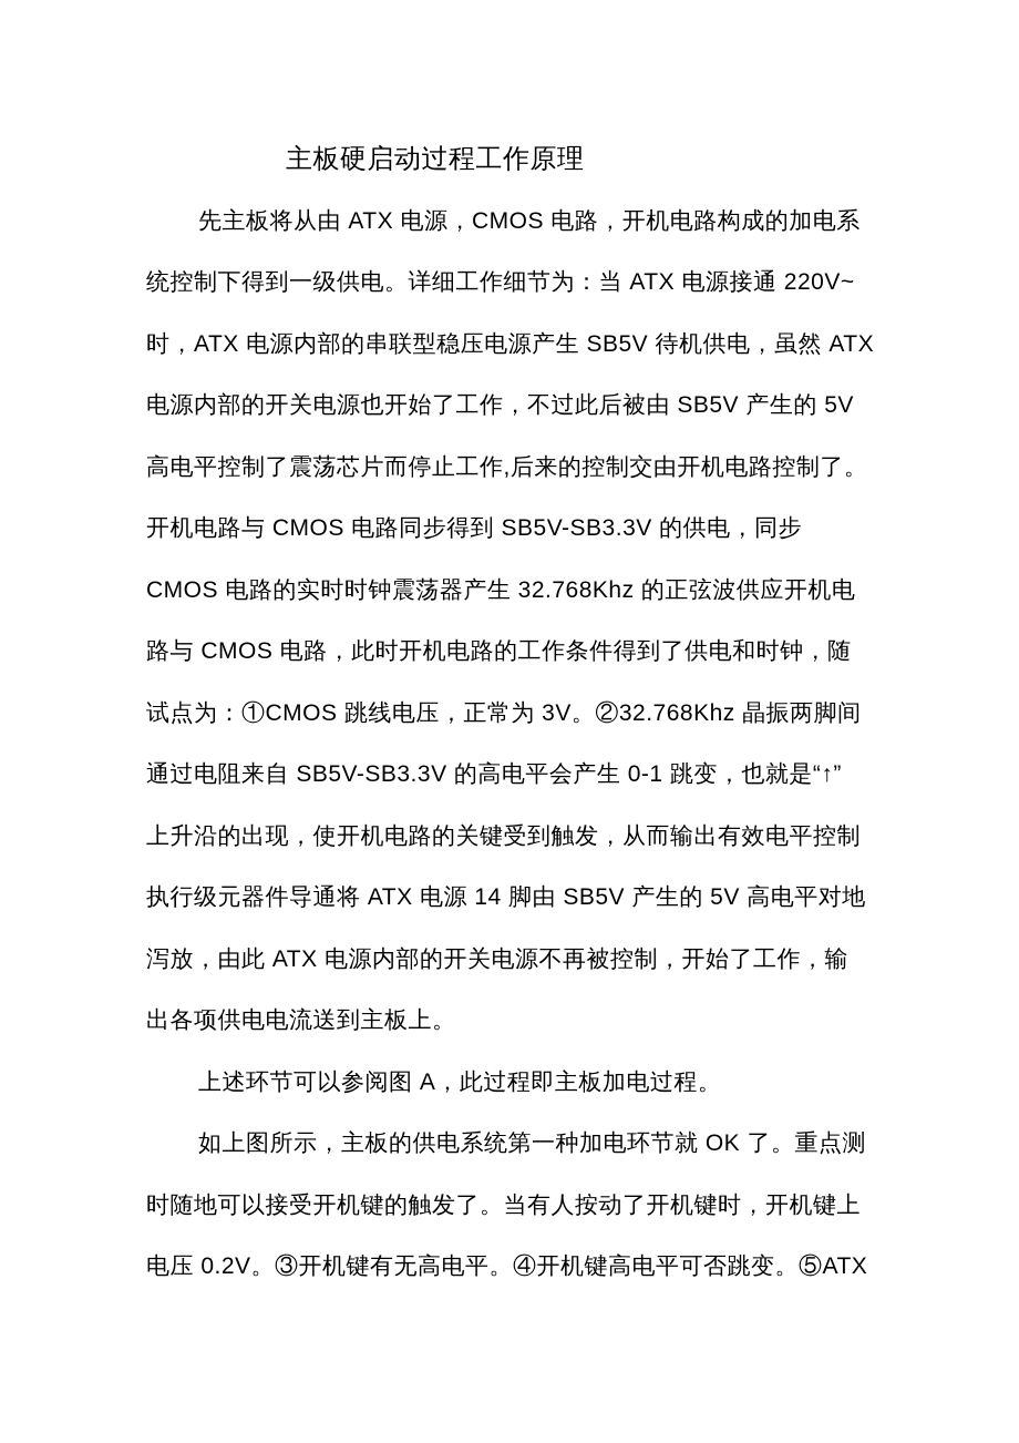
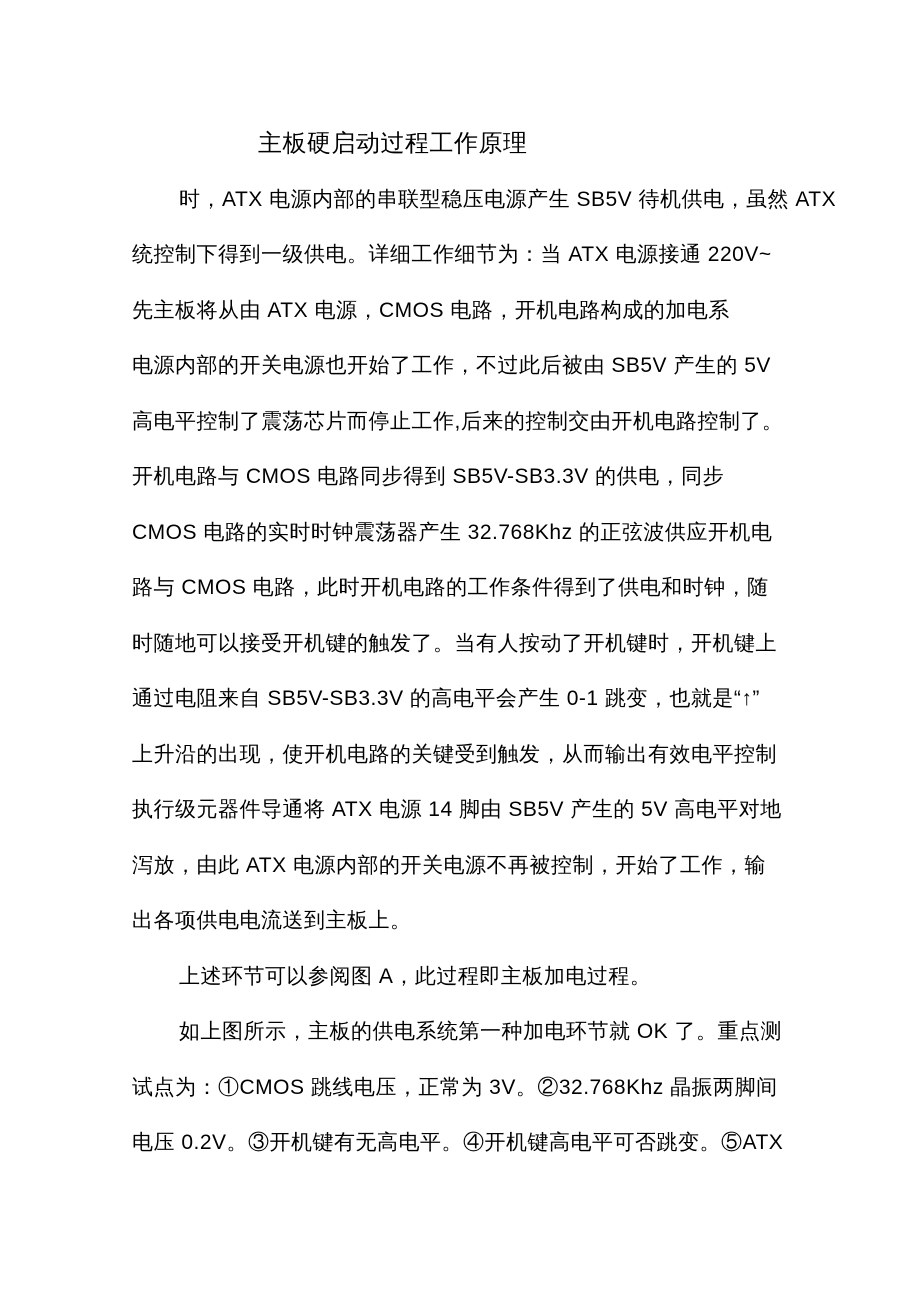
  主板硬启动过程工作原理
- 先主板将从由 ATX 电源，CMOS 电路，开机电路构成的加电系
+ 时，ATX 电源内部的串联型稳压电源产生 SB5V 待机供电，虽然 ATX
  统控制下得到一级供电。详细工作细节为：当 ATX 电源接通 220V~
- 时，ATX 电源内部的串联型稳压电源产生 SB5V 待机供电，虽然 ATX
+ 先主板将从由 ATX 电源，CMOS 电路，开机电路构成的加电系
  电源内部的开关电源也开始了工作，不过此后被由 SB5V 产生的 5V
  高电平控制了震荡芯片而停止工作,后来的控制交由开机电路控制了。
  开机电路与 CMOS 电路同步得到 SB5V-SB3.3V 的供电，同步
  CMOS 电路的实时时钟震荡器产生 32.768Khz 的正弦波供应开机电
  路与 CMOS 电路，此时开机电路的工作条件得到了供电和时钟，随
- 试点为：①CMOS 跳线电压，正常为 3V。②32.768Khz 晶振两脚间
+ 时随地可以接受开机键的触发了。当有人按动了开机键时，开机键上
  通过电阻来自 SB5V-SB3.3V 的高电平会产生 0-1 跳变，也就是“↑”
  上升沿的出现，使开机电路的关键受到触发，从而输出有效电平控制
  执行级元器件导通将 ATX 电源 14 脚由 SB5V 产生的 5V 高电平对地
  泻放，由此 ATX 电源内部的开关电源不再被控制，开始了工作，输
  出各项供电电流送到主板上。
  上述环节可以参阅图 A，此过程即主板加电过程。
  如上图所示，主板的供电系统第一种加电环节就 OK 了。重点测
- 时随地可以接受开机键的触发了。当有人按动了开机键时，开机键上
+ 试点为：①CMOS 跳线电压，正常为 3V。②32.768Khz 晶振两脚间
  电压 0.2V。③开机键有无高电平。④开机键高电平可否跳变。⑤ATX
